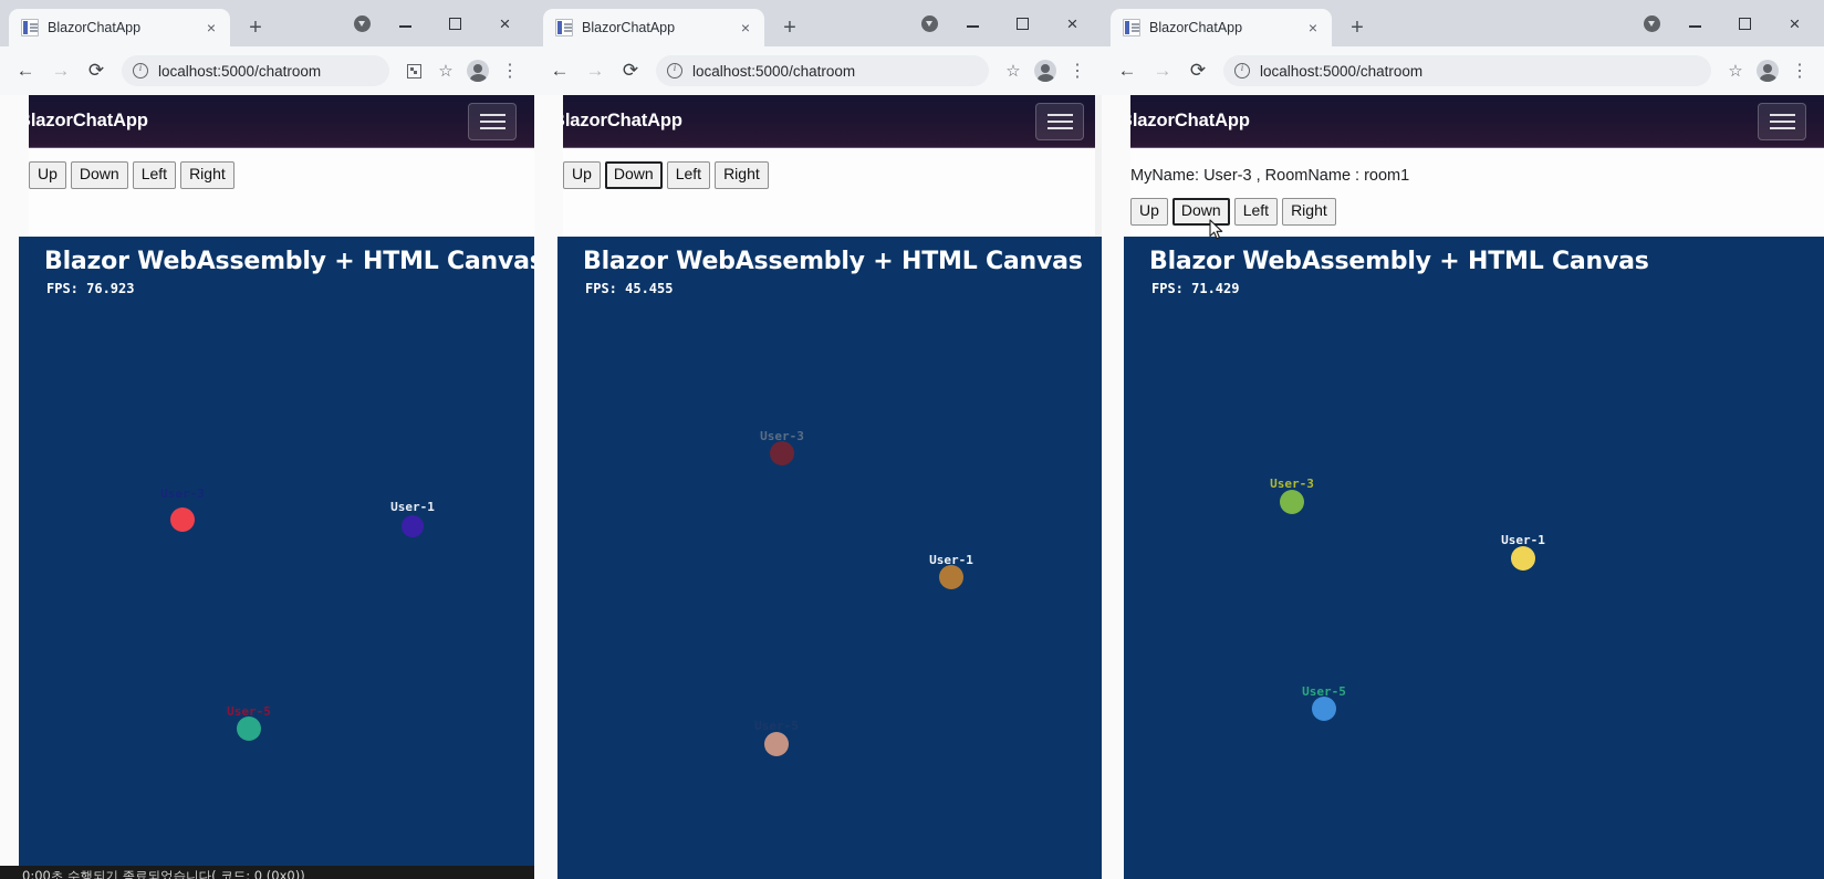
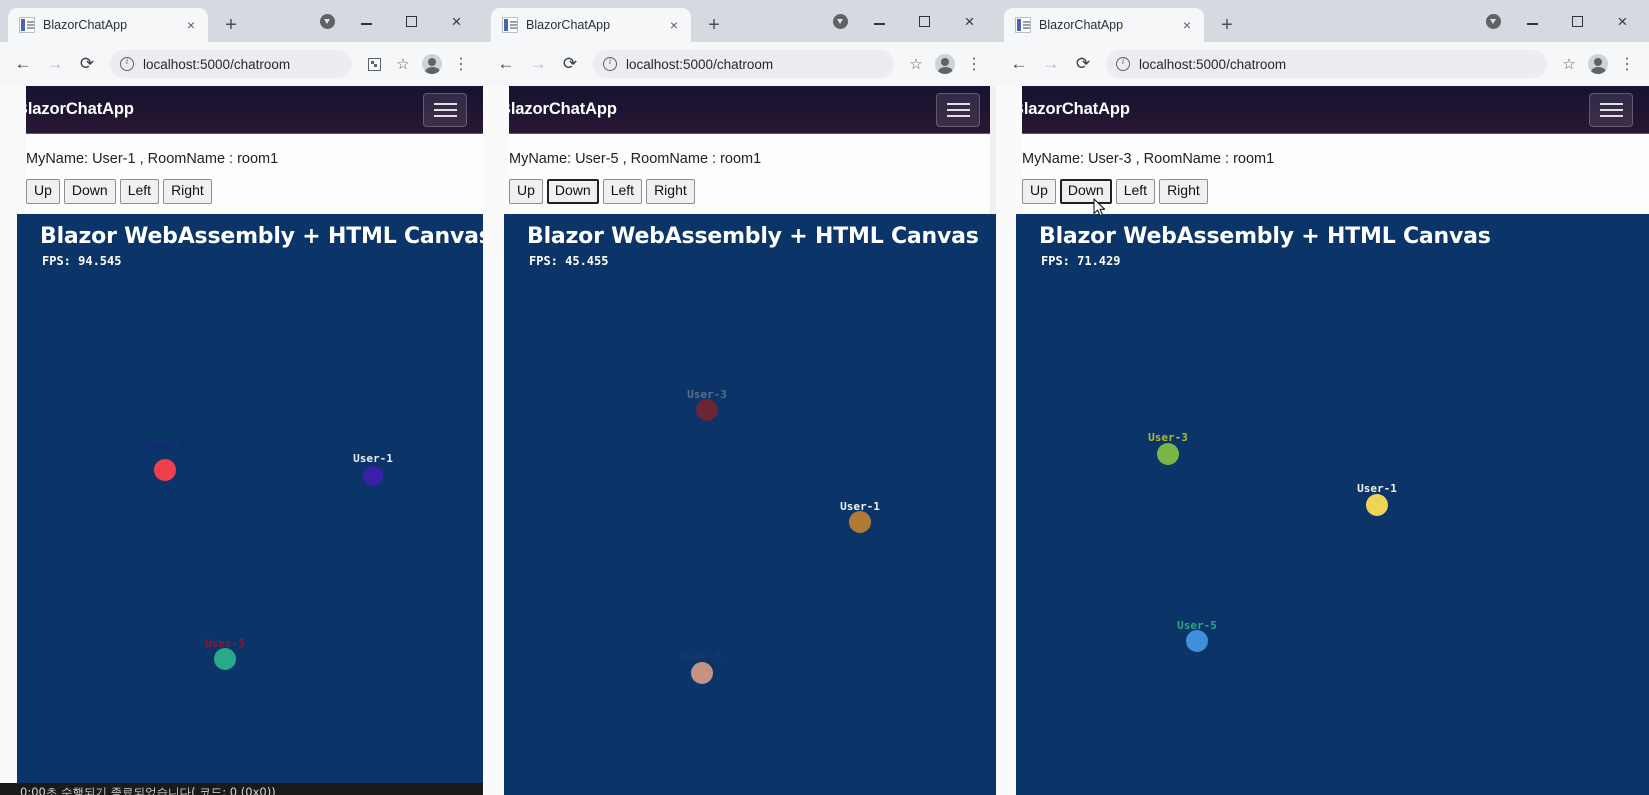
  BlazorChatApp
  ×
  +
  ×
  ←
  →
  ⟳
  localhost:5000/chatroom
  ☆
  ⋮
  lazorChatApp
+ MyName: User-1 , RoomName : room1
  Up
  Down
  Left
  Right
  Blazor WebAssembly + HTML Canva
- FPS: 76.923
+ FPS: 94.545
  User-1
  User-5
  0:00초 수행되기 종료되었습니다( 코드: 0 (0x0))
  BlazorChatApp
  ×
  +
  ×
  ←
  →
  ⟳
  localhost:5000/chatroom
  ☆
  ⋮
  lazorChatApp
+ MyName: User-5 , RoomName : room1
  Up
  Down
  Left
  Right
  Blazor WebAssembly + HTML Canvas
  FPS: 45.455
  User-3
  User-1
  User-5
  BlazorChatApp
  ×
  +
  ×
  ←
  →
  ⟳
  localhost:5000/chatroom
  ☆
  ⋮
  lazorChatApp
  MyName: User-3 , RoomName : room1
  Up
  Down
  Left
  Right
  Blazor WebAssembly + HTML Canvas
  FPS: 71.429
  User-3
  User-1
  User-5
